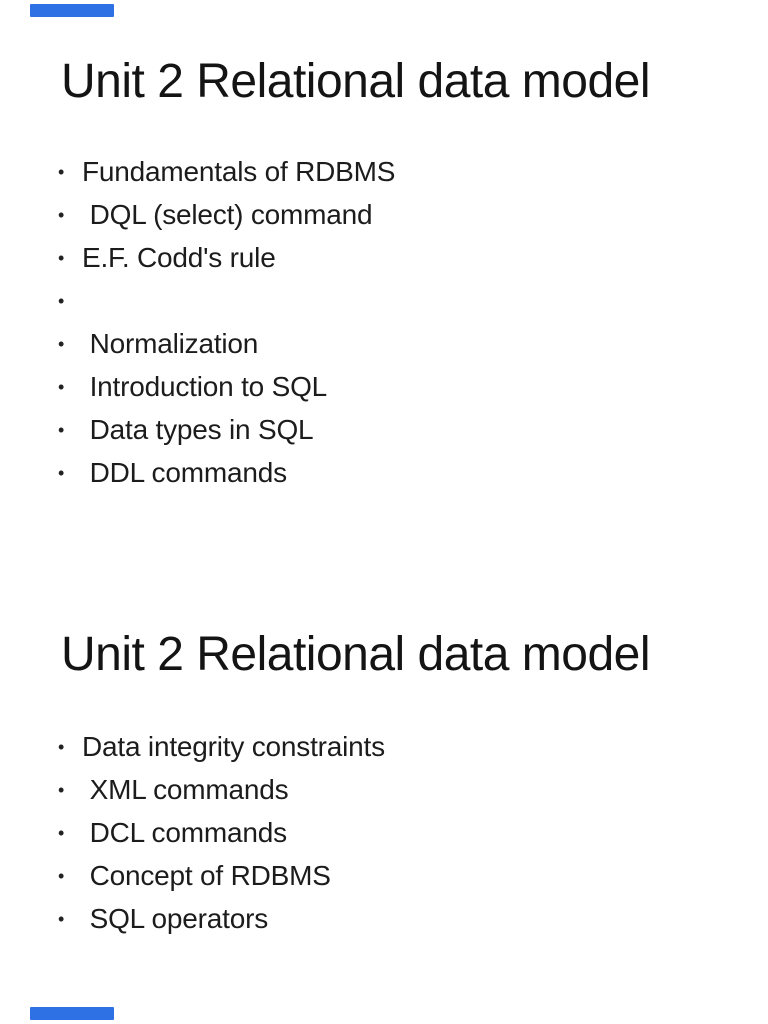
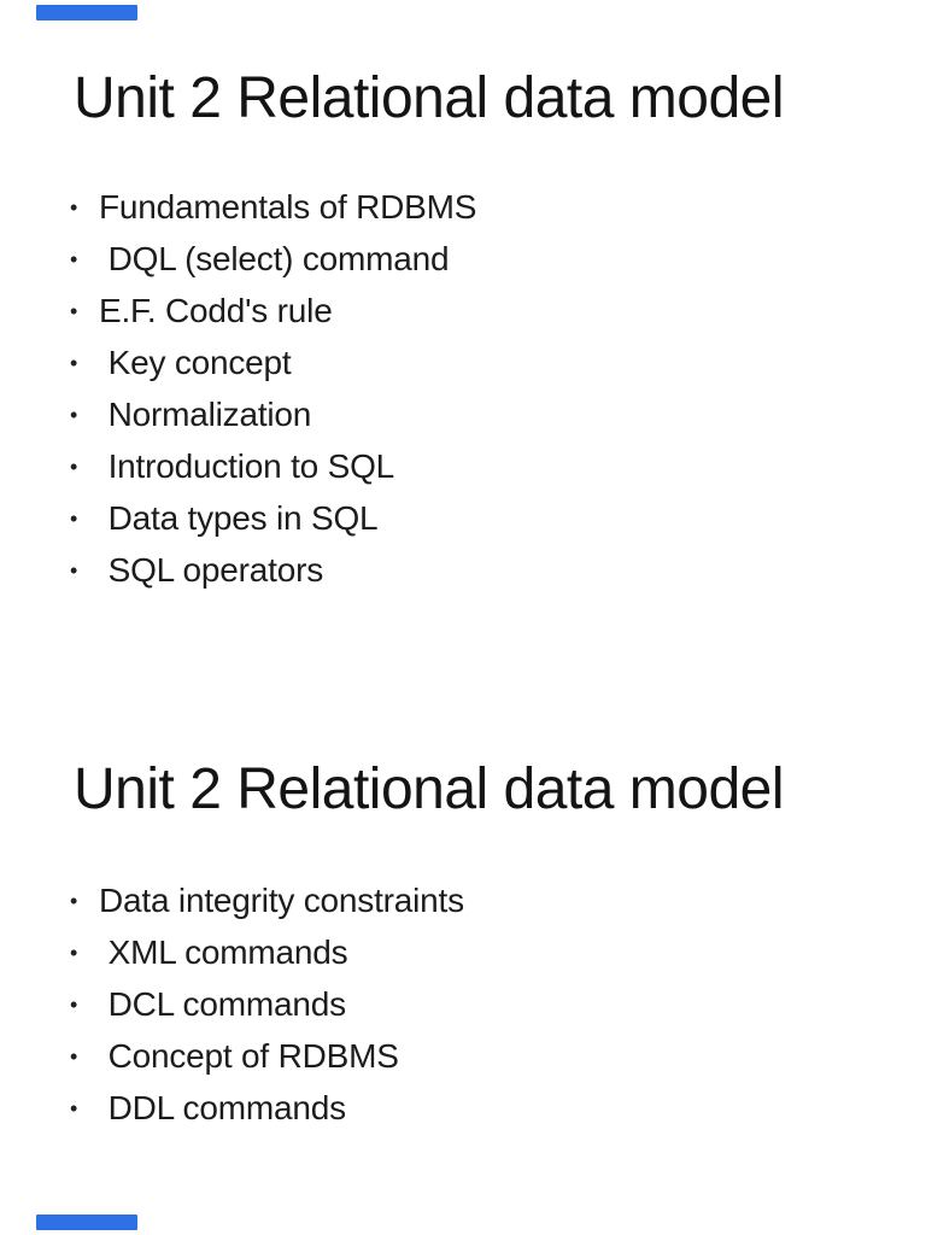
  Unit 2 Relational data model
  •
  Fundamentals of RDBMS
  •
  DQL (select) command
  •
  E.F. Codd's rule
  •
+ Key concept
  •
  Normalization
  •
  Introduction to SQL
  •
  Data types in SQL
  •
- DDL commands
+ SQL operators
  Unit 2 Relational data model
  •
  Data integrity constraints
  •
  XML commands
  •
  DCL commands
  •
  Concept of RDBMS
  •
- SQL operators
+ DDL commands
